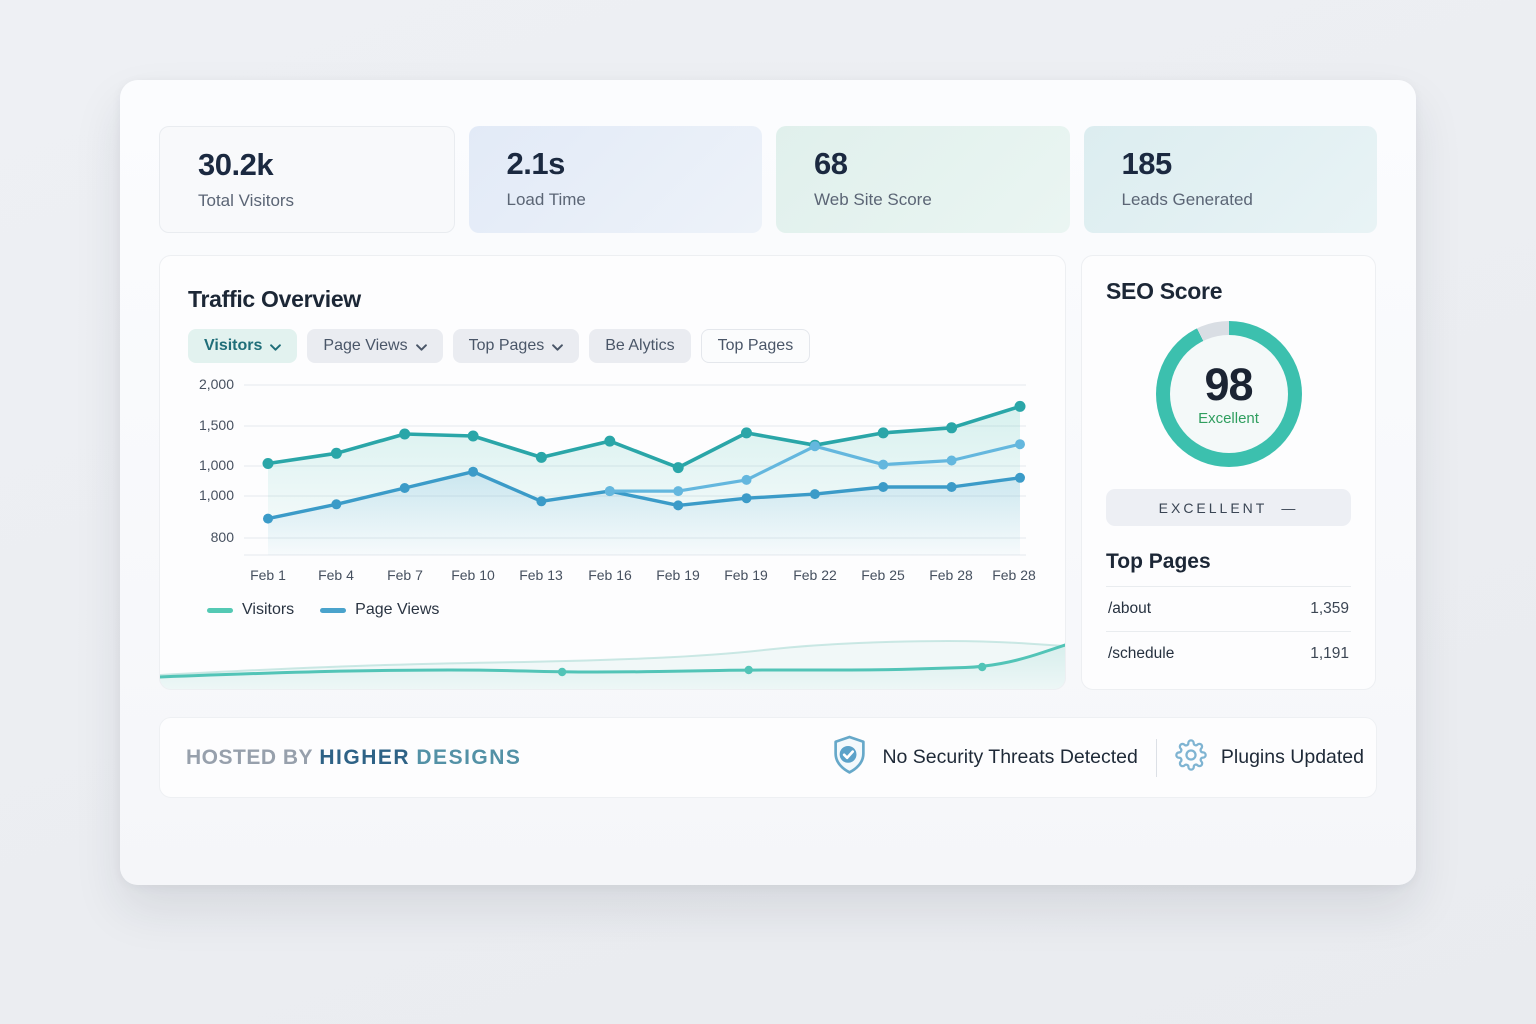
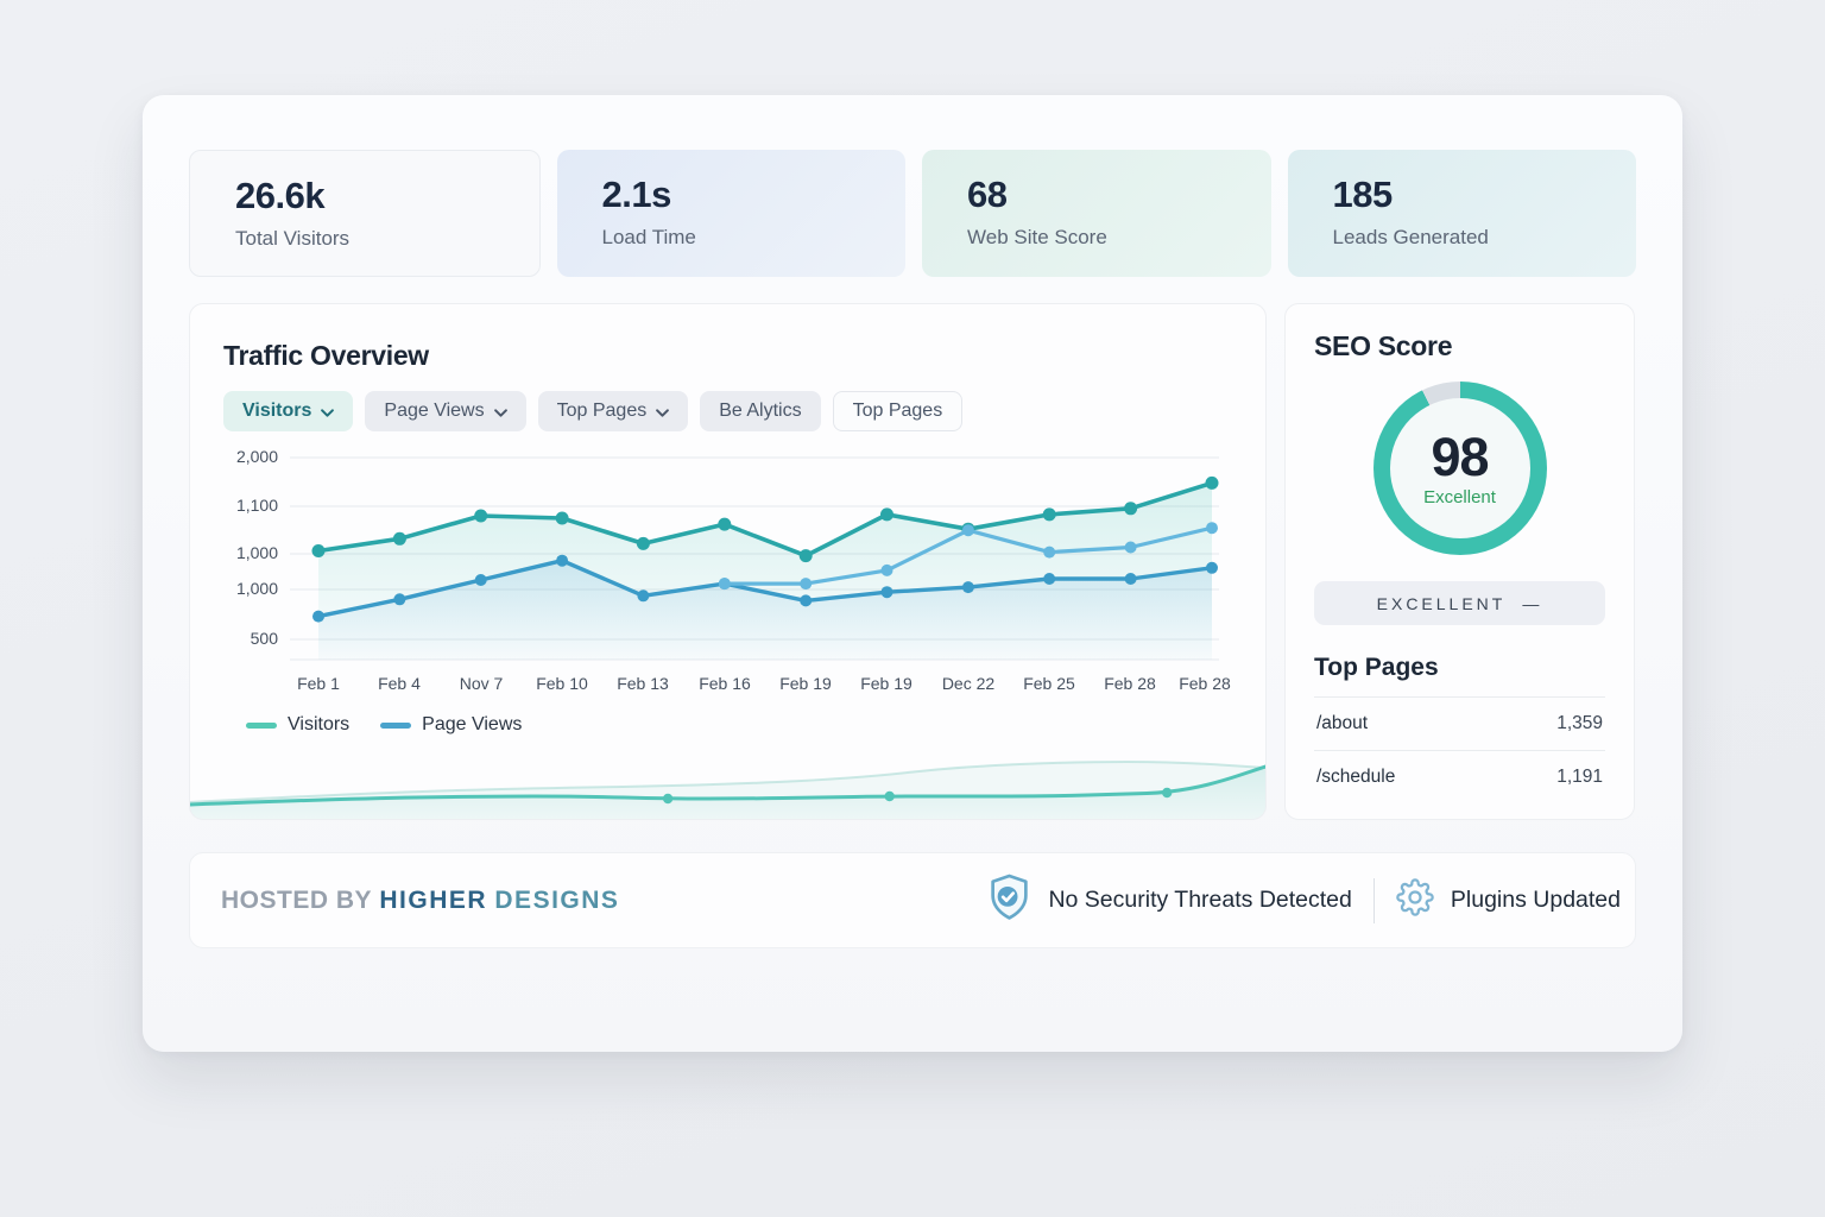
- 30.2k
+ 26.6k
  Total Visitors
  2.1s
  Load Time
  68
  Web Site Score
  185
  Leads Generated
  Traffic Overview
  Visitors
  Page Views
  Top Pages
  Be Alytics
  Top Pages
  2,000
- 1,500
+ 1,100
  1,000
  1,000
- 800
+ 500
  Feb 1
  Feb 4
- Feb 7
+ Nov 7
  Feb 10
  Feb 13
  Feb 16
  Feb 19
  Feb 19
- Feb 22
+ Dec 22
  Feb 25
  Feb 28
  Feb 28
  Visitors
  Page Views
  SEO Score
  98
  Excellent
  EXCELLENT
  —
  Top Pages
  /about
  1,359
  /schedule
  1,191
  HOSTED BY HIGHER DESIGNS
  No Security Threats Detected
  Plugins Updated
